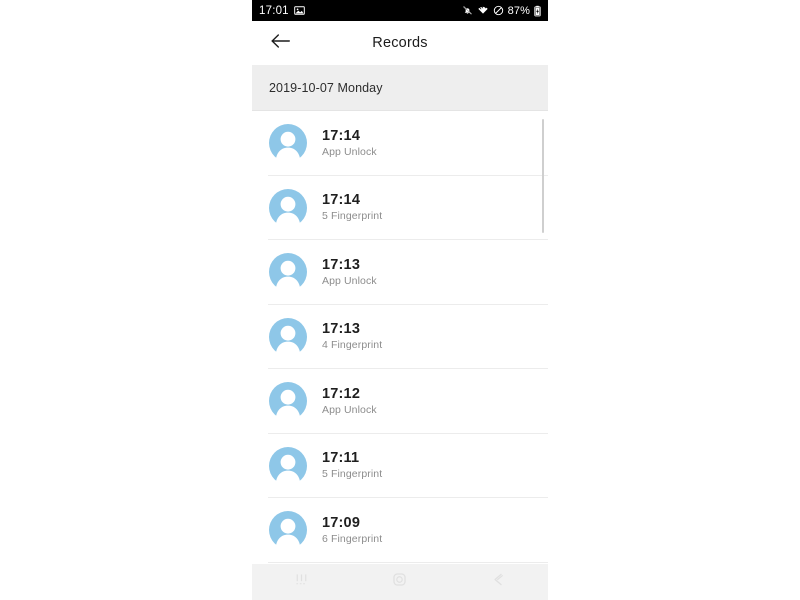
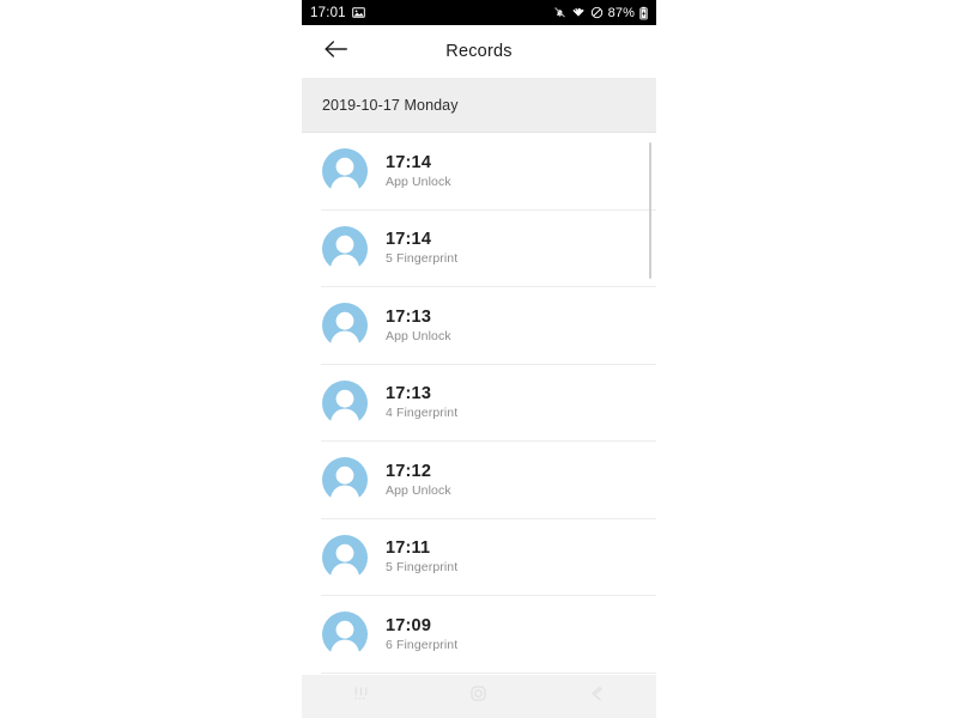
  17:01
  87%
  Records
- 2019-10-07 Monday
+ 2019-10-17 Monday
  17:14
  App Unlock
  17:14
  5 Fingerprint
  17:13
  App Unlock
  17:13
  4 Fingerprint
  17:12
  App Unlock
  17:11
  5 Fingerprint
  17:09
  6 Fingerprint
